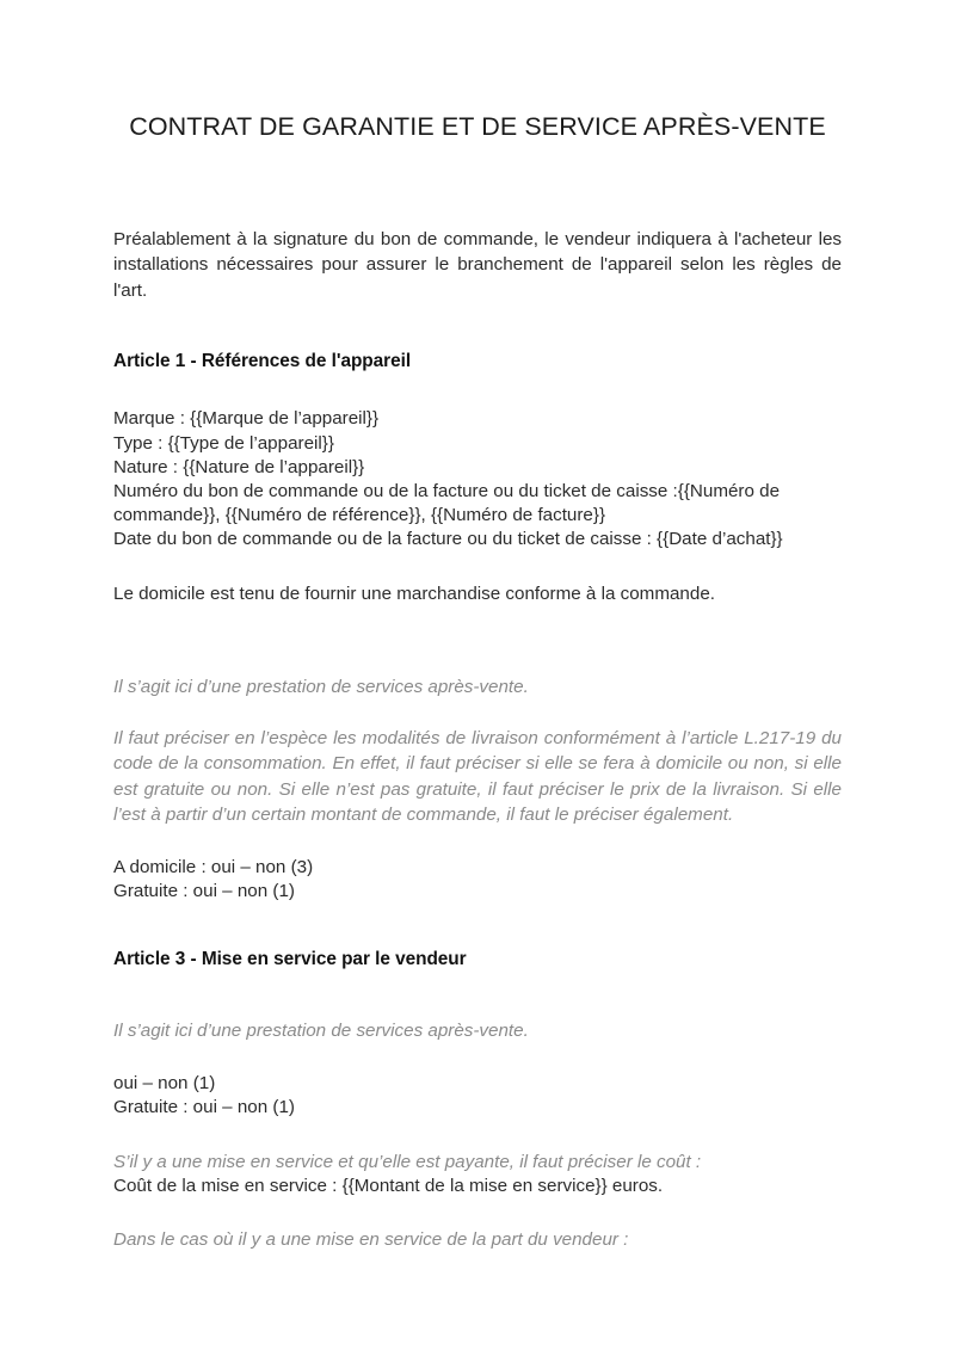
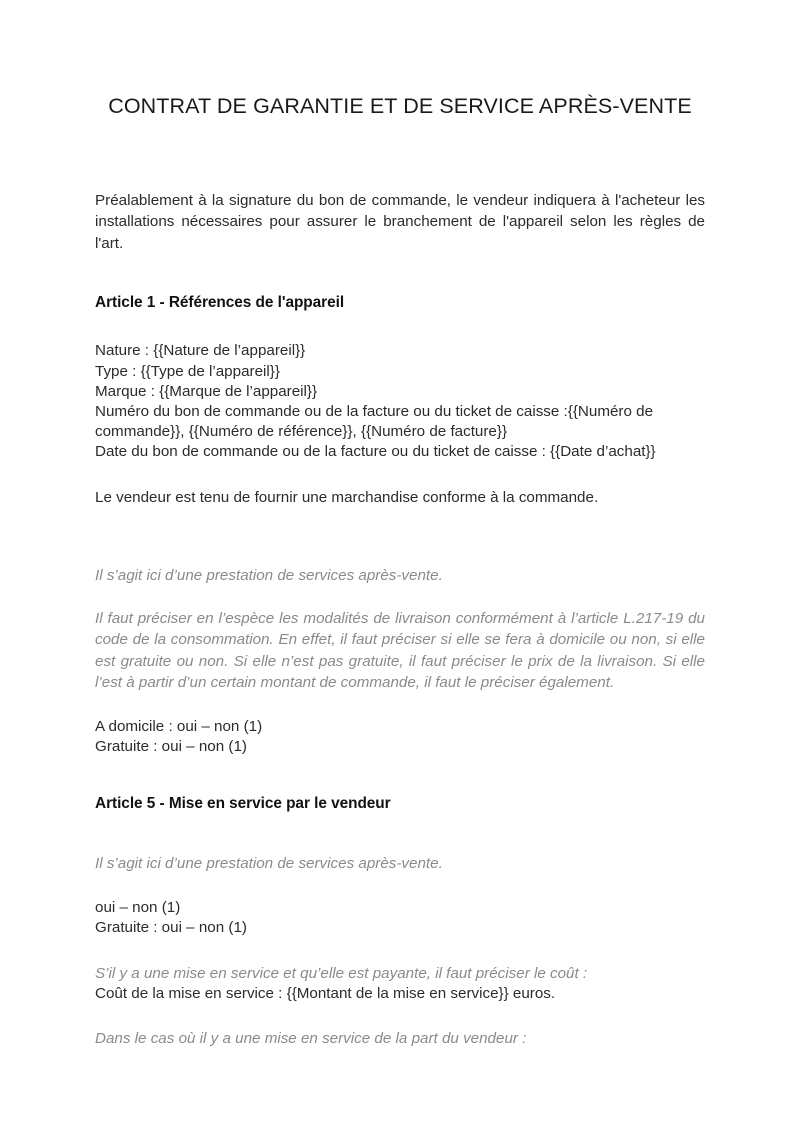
  CONTRAT DE GARANTIE ET DE SERVICE APRÈS-VENTE
  Préalablement à la signature du bon de commande, le vendeur indiquera à l'acheteur les installations nécessaires pour assurer le branchement de l'appareil selon les règles de l'art.
  Article 1 - Références de l'appareil
- Marque : {{Marque de l’appareil}}
+ Nature : {{Nature de l’appareil}}
  Type : {{Type de l’appareil}}
- Nature : {{Nature de l’appareil}}
+ Marque : {{Marque de l’appareil}}
  Numéro du bon de commande ou de la facture ou du ticket de caisse :{{Numéro de commande}}, {{Numéro de référence}}, {{Numéro de facture}}
  Date du bon de commande ou de la facture ou du ticket de caisse : {{Date d’achat}}
- Le domicile est tenu de fournir une marchandise conforme à la commande.
+ Le vendeur est tenu de fournir une marchandise conforme à la commande.
  Il s’agit ici d’une prestation de services après-vente.
  Il faut préciser en l’espèce les modalités de livraison conformément à l’article L.217-19 du code de la consommation. En effet, il faut préciser si elle se fera à domicile ou non, si elle est gratuite ou non. Si elle n’est pas gratuite, il faut préciser le prix de la livraison. Si elle l’est à partir d’un certain montant de commande, il faut le préciser également.
- A domicile : oui – non (3)
+ A domicile : oui – non (1)
  Gratuite : oui – non (1)
- Article 3 - Mise en service par le vendeur
+ Article 5 - Mise en service par le vendeur
  Il s’agit ici d’une prestation de services après-vente.
  oui – non (1)
  Gratuite : oui – non (1)
  S’il y a une mise en service et qu’elle est payante, il faut préciser le coût :
  Coût de la mise en service : {{Montant de la mise en service}} euros.
  Dans le cas où il y a une mise en service de la part du vendeur :
